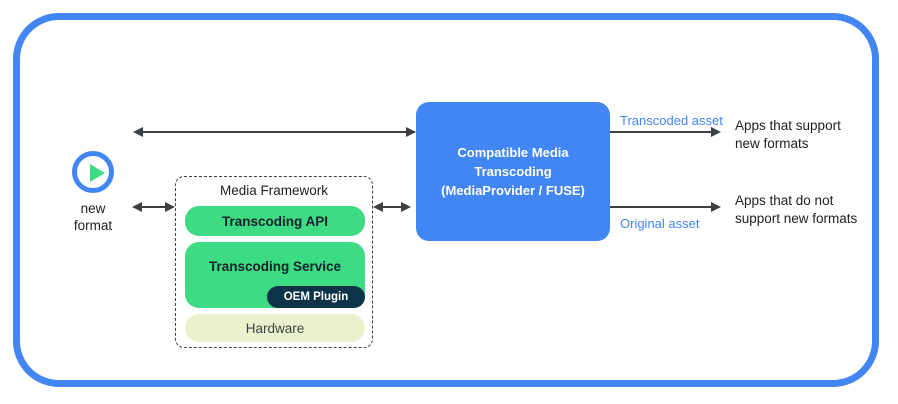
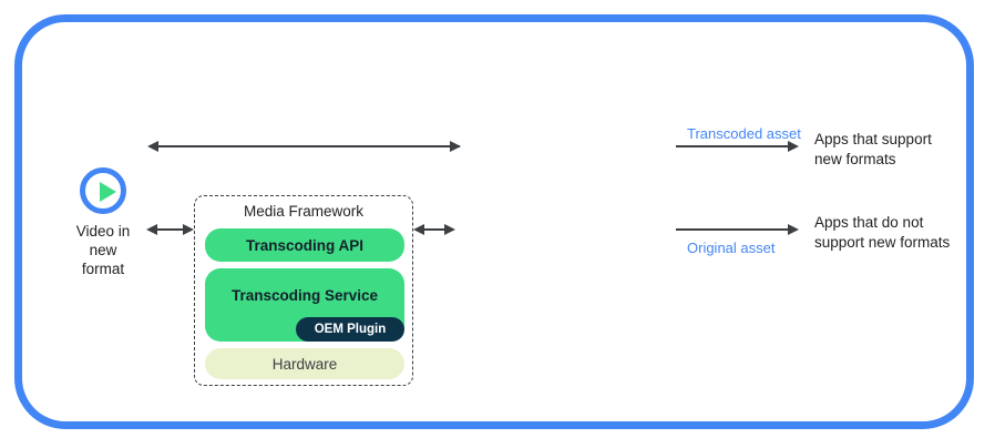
+ Video in
  new
  format
  Media Framework
  Transcoding API
  Transcoding Service
  OEM Plugin
  Hardware
- Compatible Media
- Transcoding
- (MediaProvider / FUSE)
  Transcoded asset
  Apps that support
  new formats
  Original asset
  Apps that do not
  support new formats
